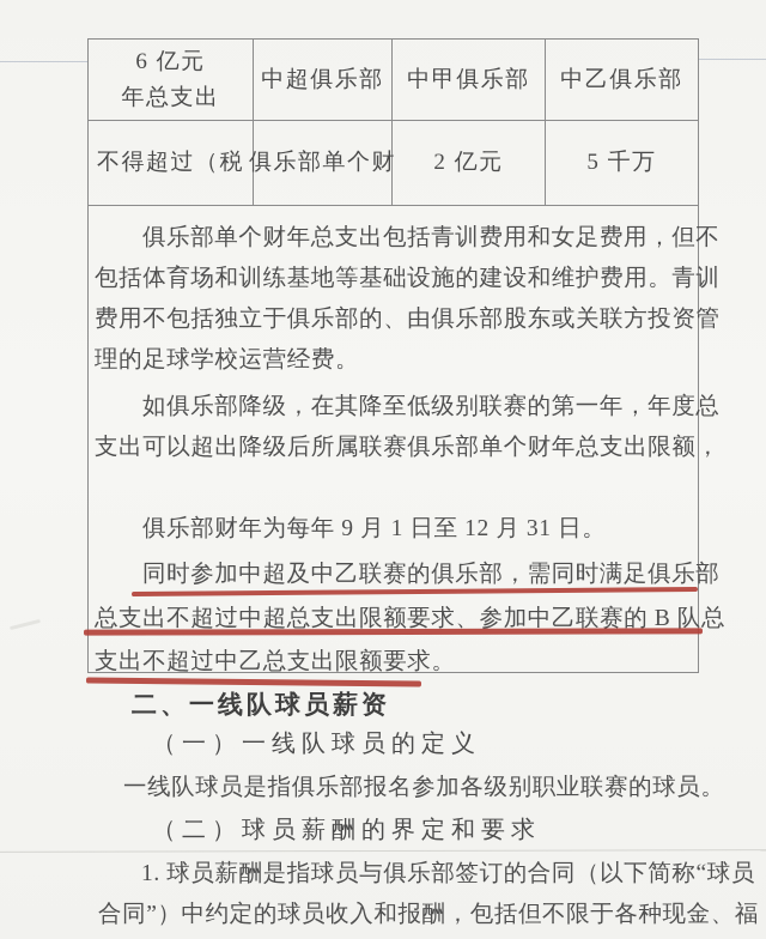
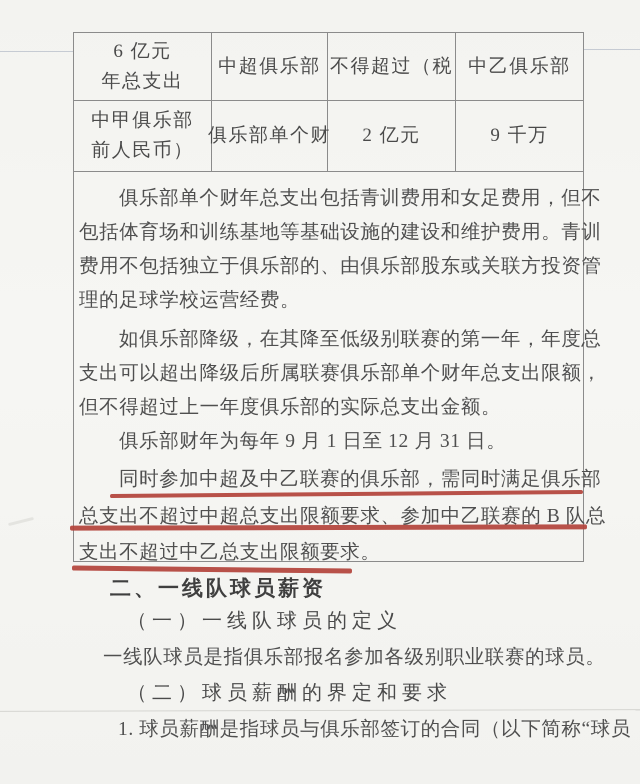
  6 亿元
  年总支出
  中超俱乐部
- 中甲俱乐部
+ 不得超过（税
  中乙俱乐部
- 不得超过（税
+ 中甲俱乐部
+ 前人民币）
  俱乐部单个财
  2 亿元
- 5 千万
+ 9 千万
  俱乐部单个财年总支出包括青训费用和女足费用，但不
  包括体育场和训练基地等基础设施的建设和维护费用。青训
  费用不包括独立于俱乐部的、由俱乐部股东或关联方投资管
  理的足球学校运营经费。
  如俱乐部降级，在其降至低级别联赛的第一年，年度总
  支出可以超出降级后所属联赛俱乐部单个财年总支出限额，
+ 但不得超过上一年度俱乐部的实际总支出金额。
  俱乐部财年为每年 9 月 1 日至 12 月 31 日。
  同时参加中超及中乙联赛的俱乐部，需同时满足俱乐部
  总支出不超过中超总支出限额要求、参加中乙联赛的 B 队总
  支出不超过中乙总支出限额要求。
  二、一线队球员薪资
  （一）一线队球员的定义
  一线队球员是指俱乐部报名参加各级别职业联赛的球员。
  （二）球员薪酬的界定和要求
  1. 球员薪酬是指球员与俱乐部签订的合同（以下简称“球员
- 合同”）中约定的球员收入和报酬，包括但不限于各种现金、福
